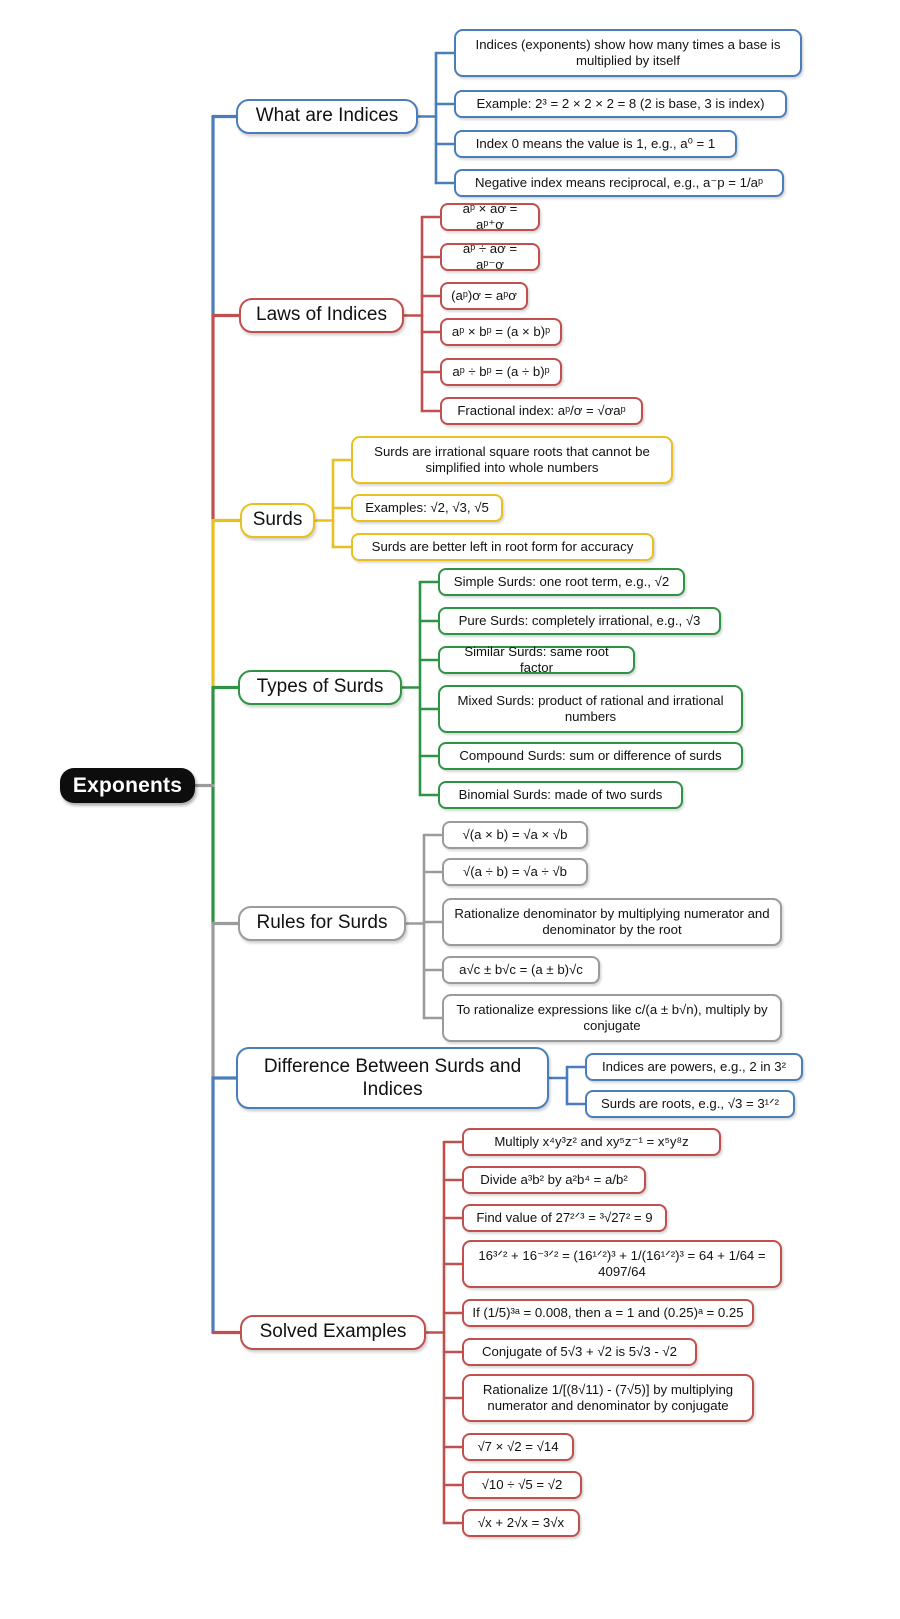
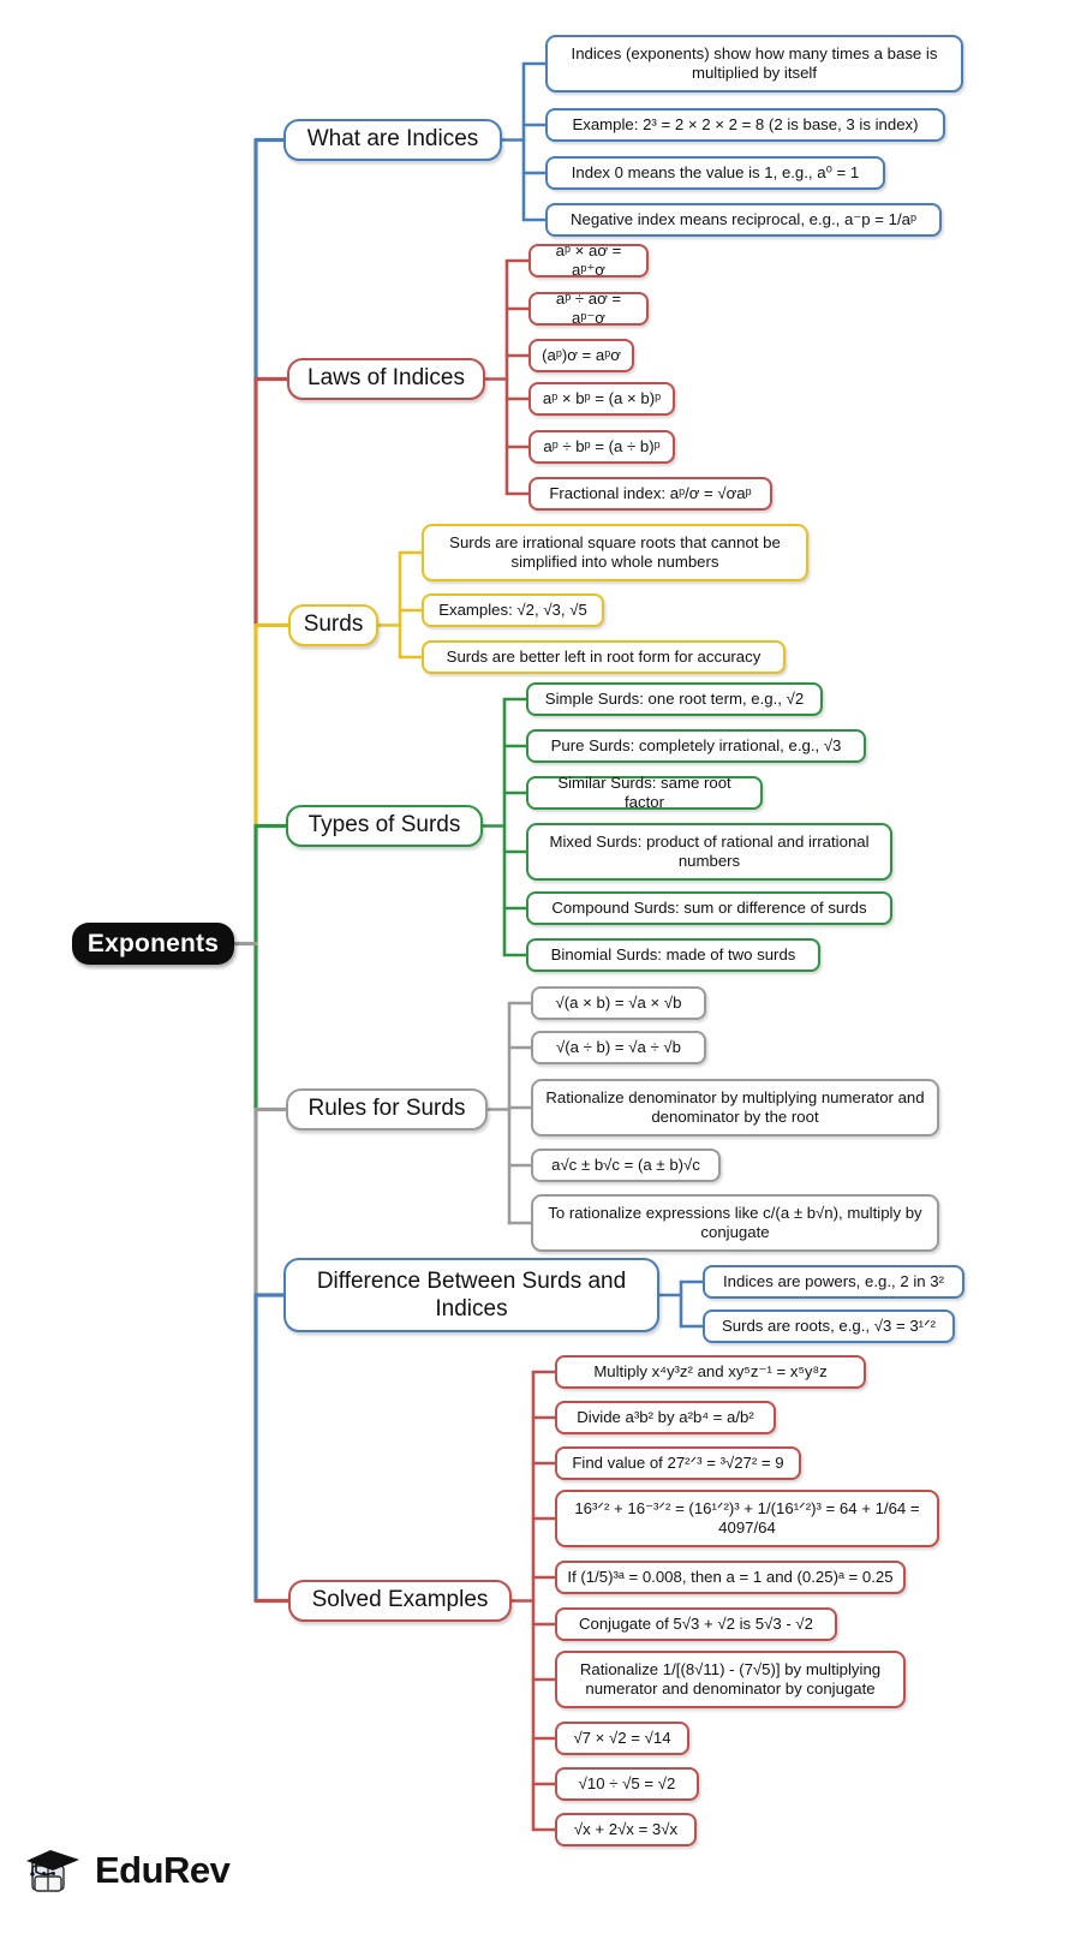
  Exponents
  What are Indices
  Indices (exponents) show how many times a base is multiplied by itself
  Example: 2³ = 2 × 2 × 2 = 8 (2 is base, 3 is index)
  Index 0 means the value is 1, e.g., a⁰ = 1
  Negative index means reciprocal, e.g., a⁻p = 1/aᵖ
  Laws of Indices
  aᵖ × aơ = aᵖ⁺ơ
  aᵖ ÷ aơ = aᵖ⁻ơ
  (aᵖ)ơ = aᵖơ
  aᵖ × bᵖ = (a × b)ᵖ
  aᵖ ÷ bᵖ = (a ÷ b)ᵖ
  Fractional index: aᵖ/ơ = √ơaᵖ
  Surds
  Surds are irrational square roots that cannot be simplified into whole numbers
  Examples: √2, √3, √5
  Surds are better left in root form for accuracy
  Types of Surds
  Simple Surds: one root term, e.g., √2
  Pure Surds: completely irrational, e.g., √3
  Similar Surds: same root factor
  Mixed Surds: product of rational and irrational numbers
  Compound Surds: sum or difference of surds
  Binomial Surds: made of two surds
  Rules for Surds
  √(a × b) = √a × √b
  √(a ÷ b) = √a ÷ √b
  Rationalize denominator by multiplying numerator and denominator by the root
  a√c ± b√c = (a ± b)√c
  To rationalize expressions like c/(a ± b√n), multiply by conjugate
  Difference Between Surds and Indices
  Indices are powers, e.g., 2 in 3²
  Surds are roots, e.g., √3 = 3¹ᐟ²
  Solved Examples
  Multiply x⁴y³z² and xy⁵z⁻¹ = x⁵y⁸z
  Divide a³b² by a²b⁴ = a/b²
  Find value of 27²ᐟ³ = ³√27² = 9
  16³ᐟ² + 16⁻³ᐟ² = (16¹ᐟ²)³ + 1/(16¹ᐟ²)³ = 64 + 1/64 = 4097/64
  If (1/5)³ᵃ = 0.008, then a = 1 and (0.25)ᵃ = 0.25
  Conjugate of 5√3 + √2 is 5√3 - √2
  Rationalize 1/[(8√11) - (7√5)] by multiplying numerator and denominator by conjugate
  √7 × √2 = √14
  √10 ÷ √5 = √2
  √x + 2√x = 3√x
+ EduRev
